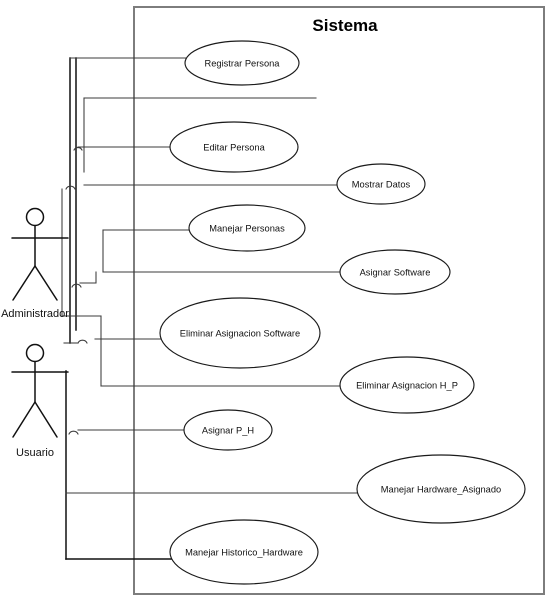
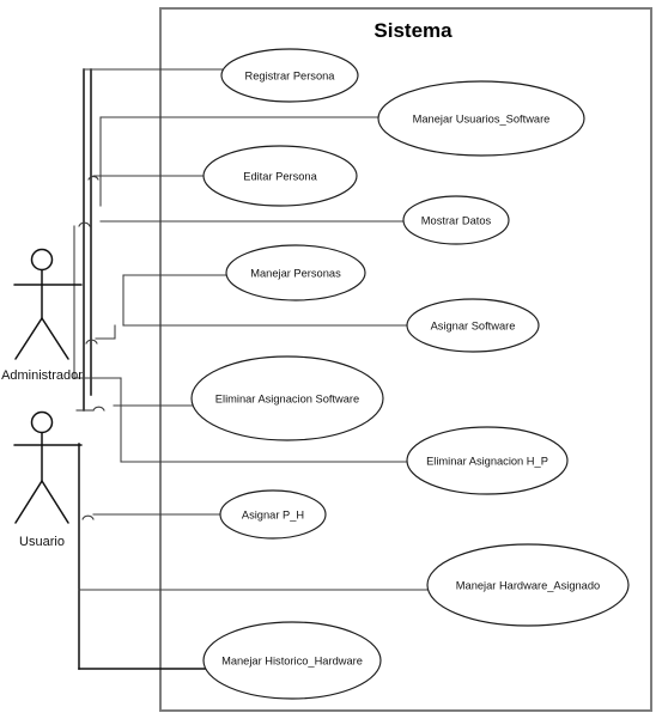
  Sistema
  Registrar Persona
+ Manejar Usuarios_Software
  Editar Persona
  Mostrar Datos
  Manejar Personas
  Asignar Software
  Eliminar Asignacion Software
  Eliminar Asignacion H_P
  Asignar P_H
  Manejar Hardware_Asignado
  Manejar Historico_Hardware
  Administrador
  Usuario
